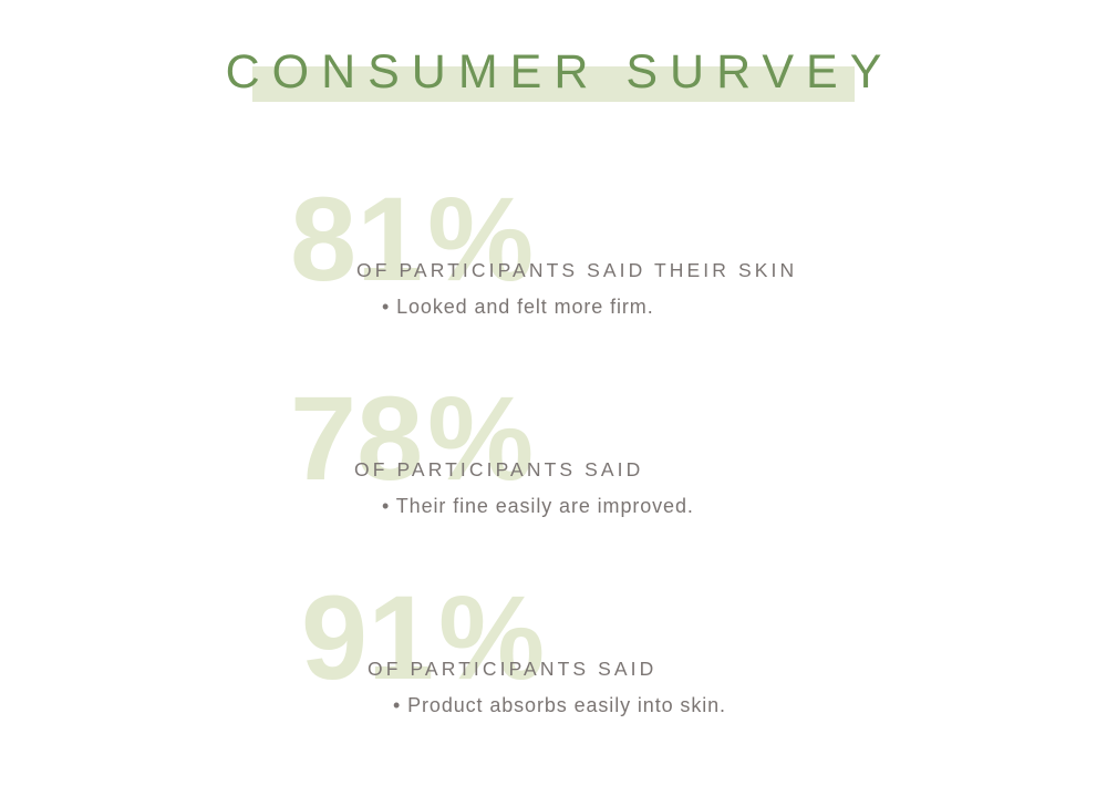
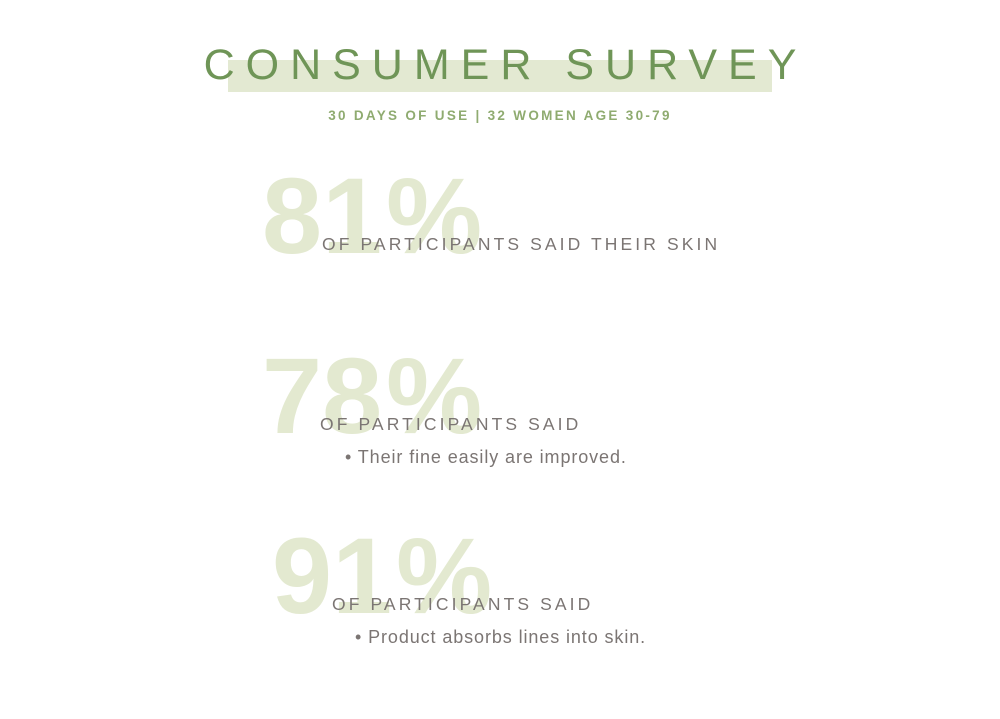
  CONSUMER SURVEY
+ 30 DAYS OF USE | 32 WOMEN AGE 30-79
  81%
  OF PARTICIPANTS SAID THEIR SKIN
- • Looked and felt more firm.
  78%
  OF PARTICIPANTS SAID
  • Their fine easily are improved.
  91%
  OF PARTICIPANTS SAID
- • Product absorbs easily into skin.
+ • Product absorbs lines into skin.
